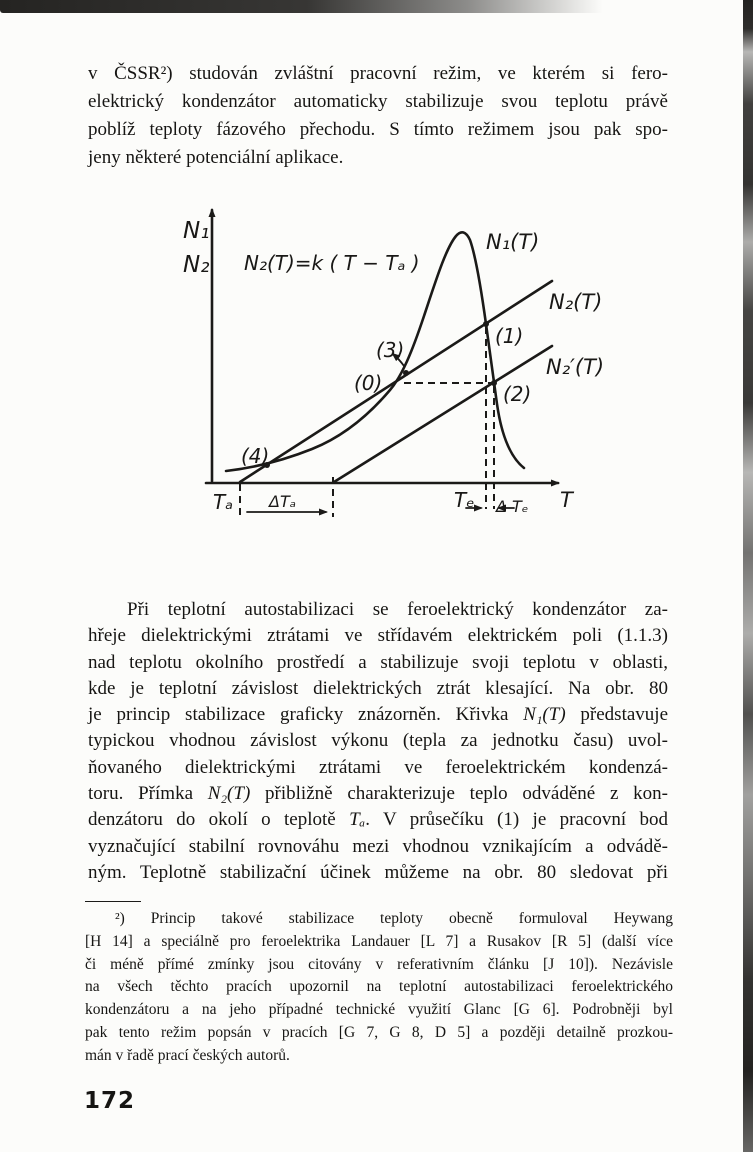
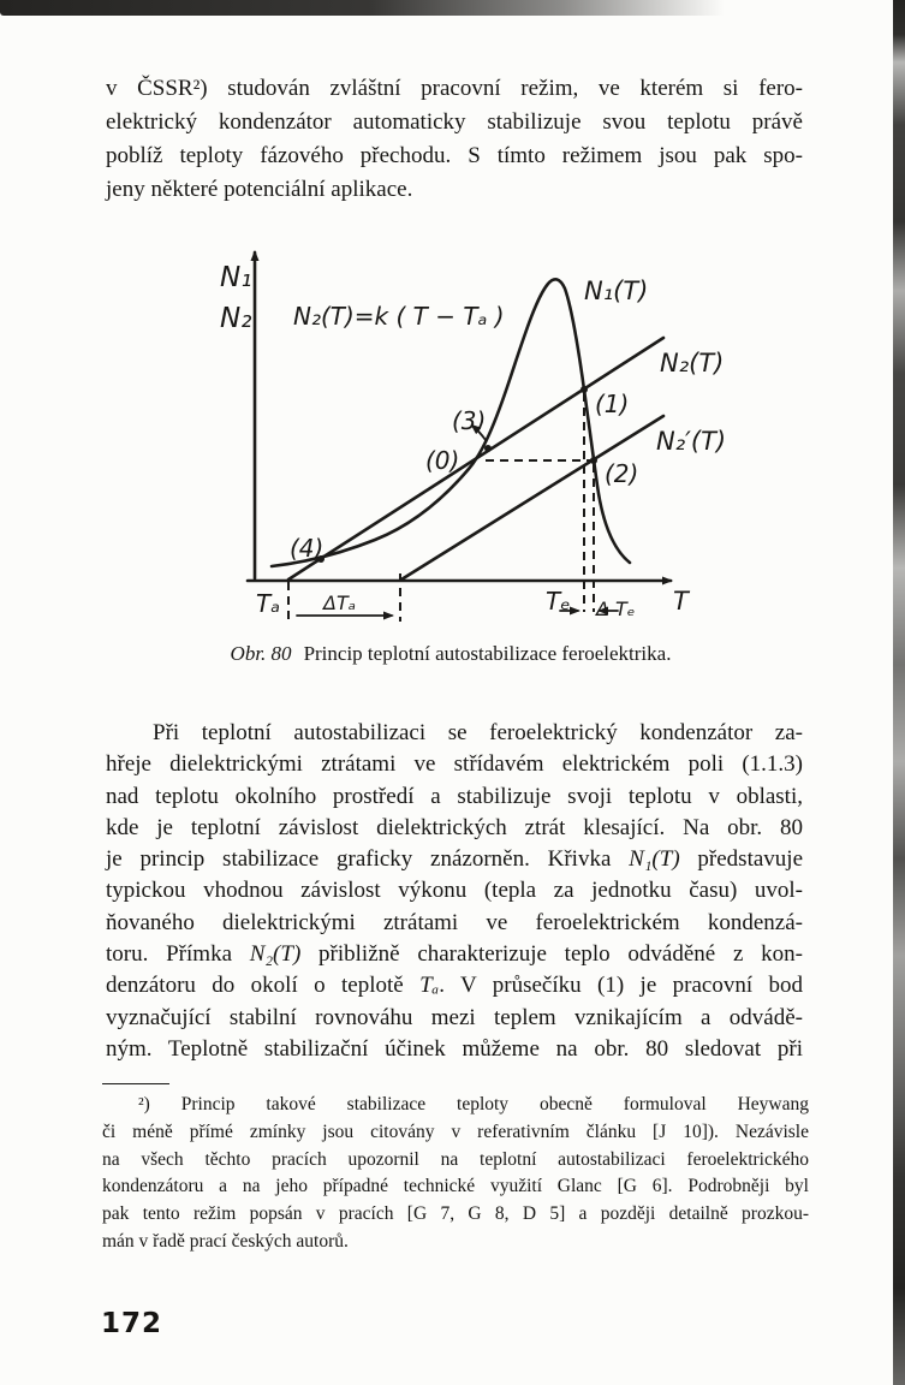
  v ČSSR²) studován zvláštní pracovní režim, ve kterém si fero-
  elektrický kondenzátor automaticky stabilizuje svou teplotu právě
  poblíž teploty fázového přechodu. S tímto režimem jsou pak spo-
  jeny některé potenciální aplikace.
  N₁
  N₂
  N₂(T)=k ( T − Tₐ )
  N₁(T)
  N₂(T)
  N₂′(T)
  (3)
  (0)
  (1)
  (2)
  (4)
  Tₐ
  ΔTₐ
  Tₑ
  Δ Tₑ
  T
+ Obr. 80 Princip teplotní autostabilizace feroelektrika.
  Při teplotní autostabilizaci se feroelektrický kondenzátor za-
  hřeje dielektrickými ztrátami ve střídavém elektrickém poli (1.1.3)
  nad teplotu okolního prostředí a stabilizuje svoji teplotu v oblasti,
  kde je teplotní závislost dielektrických ztrát klesající. Na obr. 80
  je princip stabilizace graficky znázorněn. Křivka N₁(T) představuje
  typickou vhodnou závislost výkonu (tepla za jednotku času) uvol-
  ňovaného dielektrickými ztrátami ve feroelektrickém kondenzá-
  toru. Přímka N₂(T) přibližně charakterizuje teplo odváděné z kon-
  denzátoru do okolí o teplotě Tₐ. V průsečíku (1) je pracovní bod
- vyznačující stabilní rovnováhu mezi vhodnou vznikajícím a odvádě-
+ vyznačující stabilní rovnováhu mezi teplem vznikajícím a odvádě-
  ným. Teplotně stabilizační účinek můžeme na obr. 80 sledovat při
  ²) Princip takové stabilizace teploty obecně formuloval Heywang
- [H 14] a speciálně pro feroelektrika Landauer [L 7] a Rusakov [R 5] (další více
  či méně přímé zmínky jsou citovány v referativním článku [J 10]). Nezávisle
  na všech těchto pracích upozornil na teplotní autostabilizaci feroelektrického
  kondenzátoru a na jeho případné technické využití Glanc [G 6]. Podrobněji byl
  pak tento režim popsán v pracích [G 7, G 8, D 5] a později detailně prozkou-
  mán v řadě prací českých autorů.
  172
